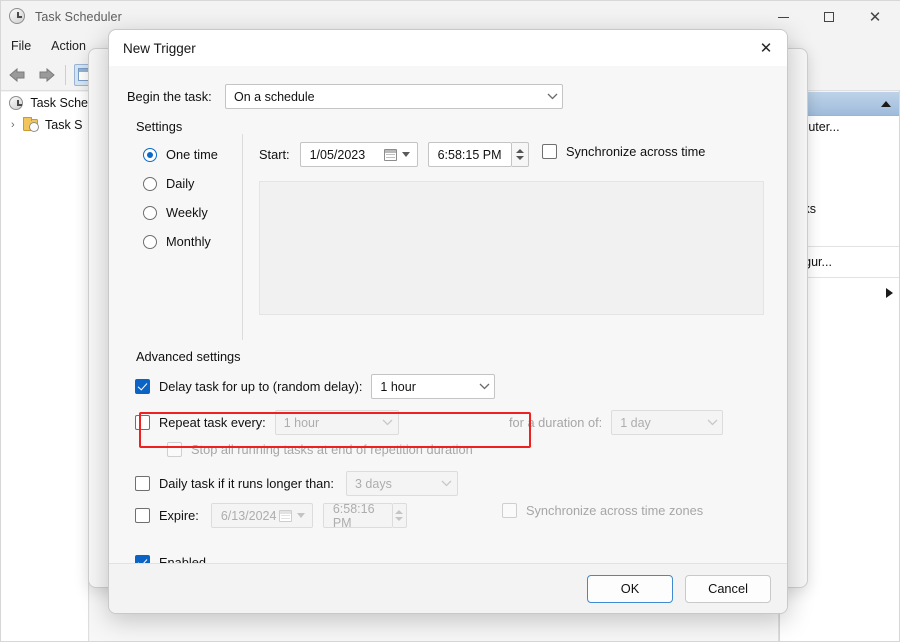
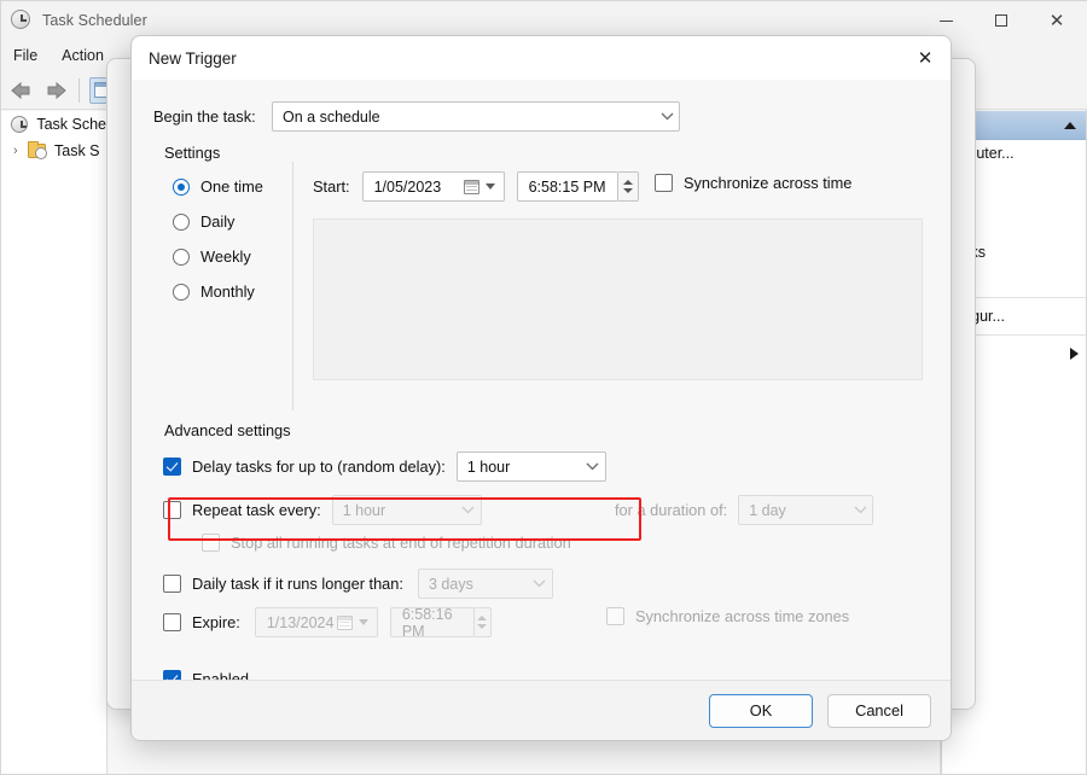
  Task Scheduler
  ✕
  File
  Action
  Task Sche
  ›
  Task S
  uter...
  New Trigger
  ✕
  Begin the task:
  On a schedule
  Settings
  One time
  Daily
  Weekly
  Monthly
  Start:
  1/05/2023
  6:58:15 PM
  Synchronize across time
  Advanced settings
- Delay task for up to (random delay):
+ Delay tasks for up to (random delay):
  1 hour
  Repeat task every:
  1 hour
  for a duration of:
  1 day
  Stop all running tasks at end of repetition duration
  Daily task if it runs longer than:
  3 days
  Expire:
- 6/13/2024
+ 1/13/2024
  6:58:16 PM
  Synchronize across time zones
  OK
  Cancel
